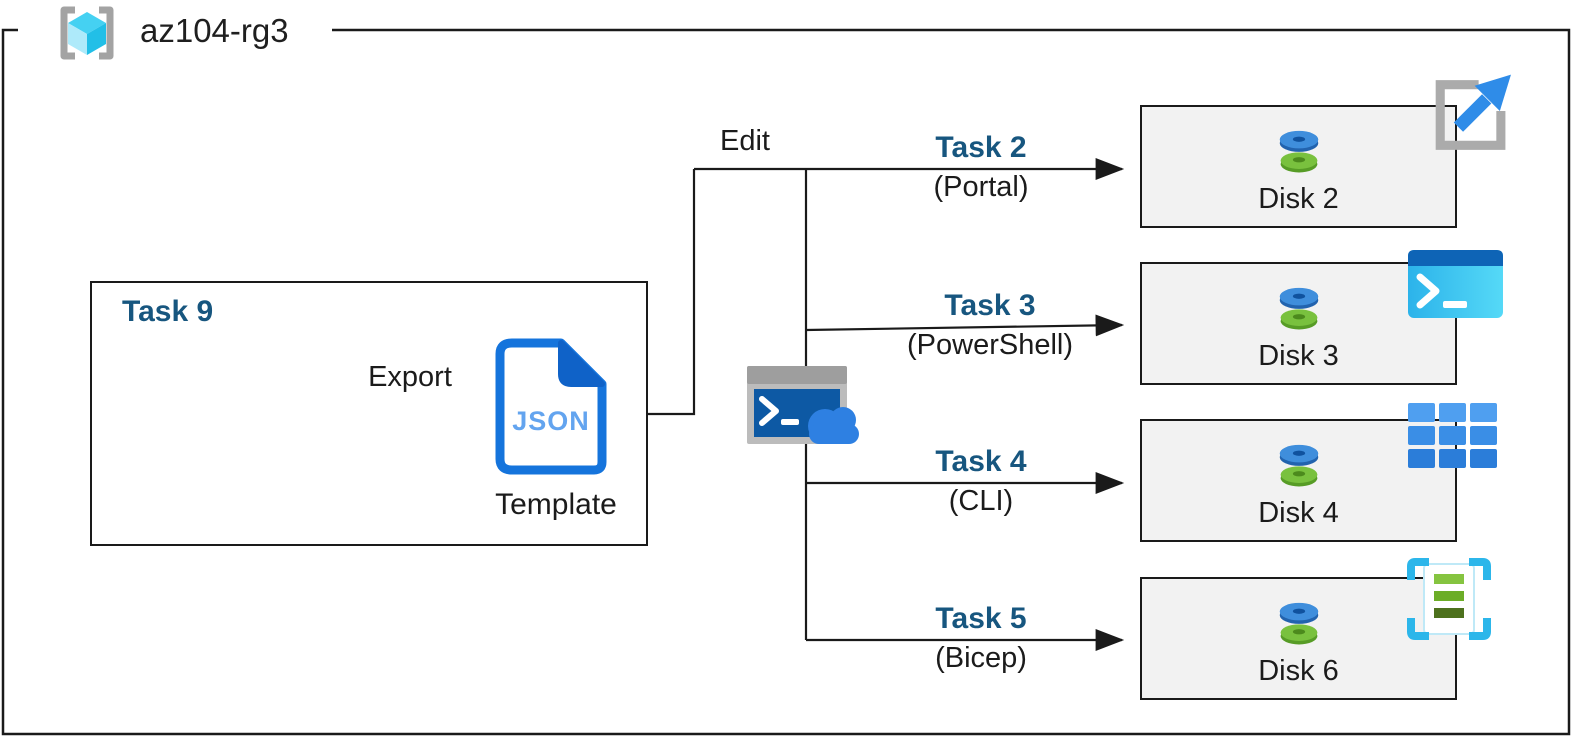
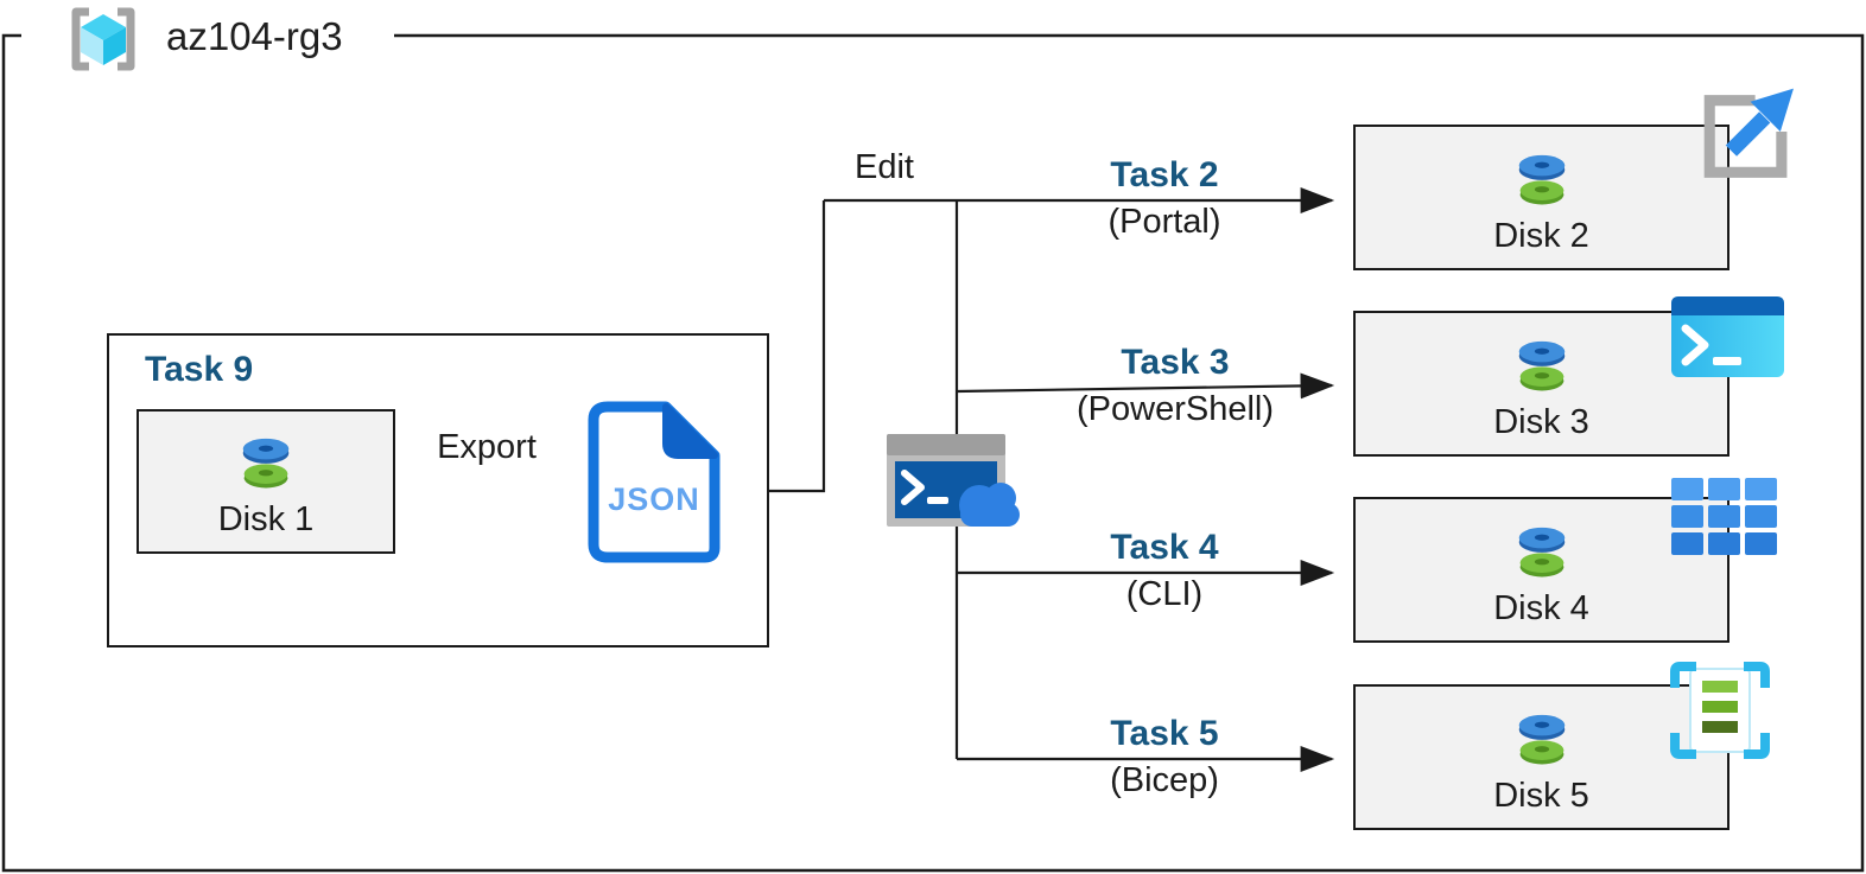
  az104-rg3
  Task 9
+ Disk 1
  Export
  JSON
- Template
  Edit
  Task 2
  (Portal)
  Task 3
  (PowerShell)
  Task 4
  (CLI)
  Task 5
  (Bicep)
  Disk 2
  Disk 3
  Disk 4
- Disk 6
+ Disk 5
